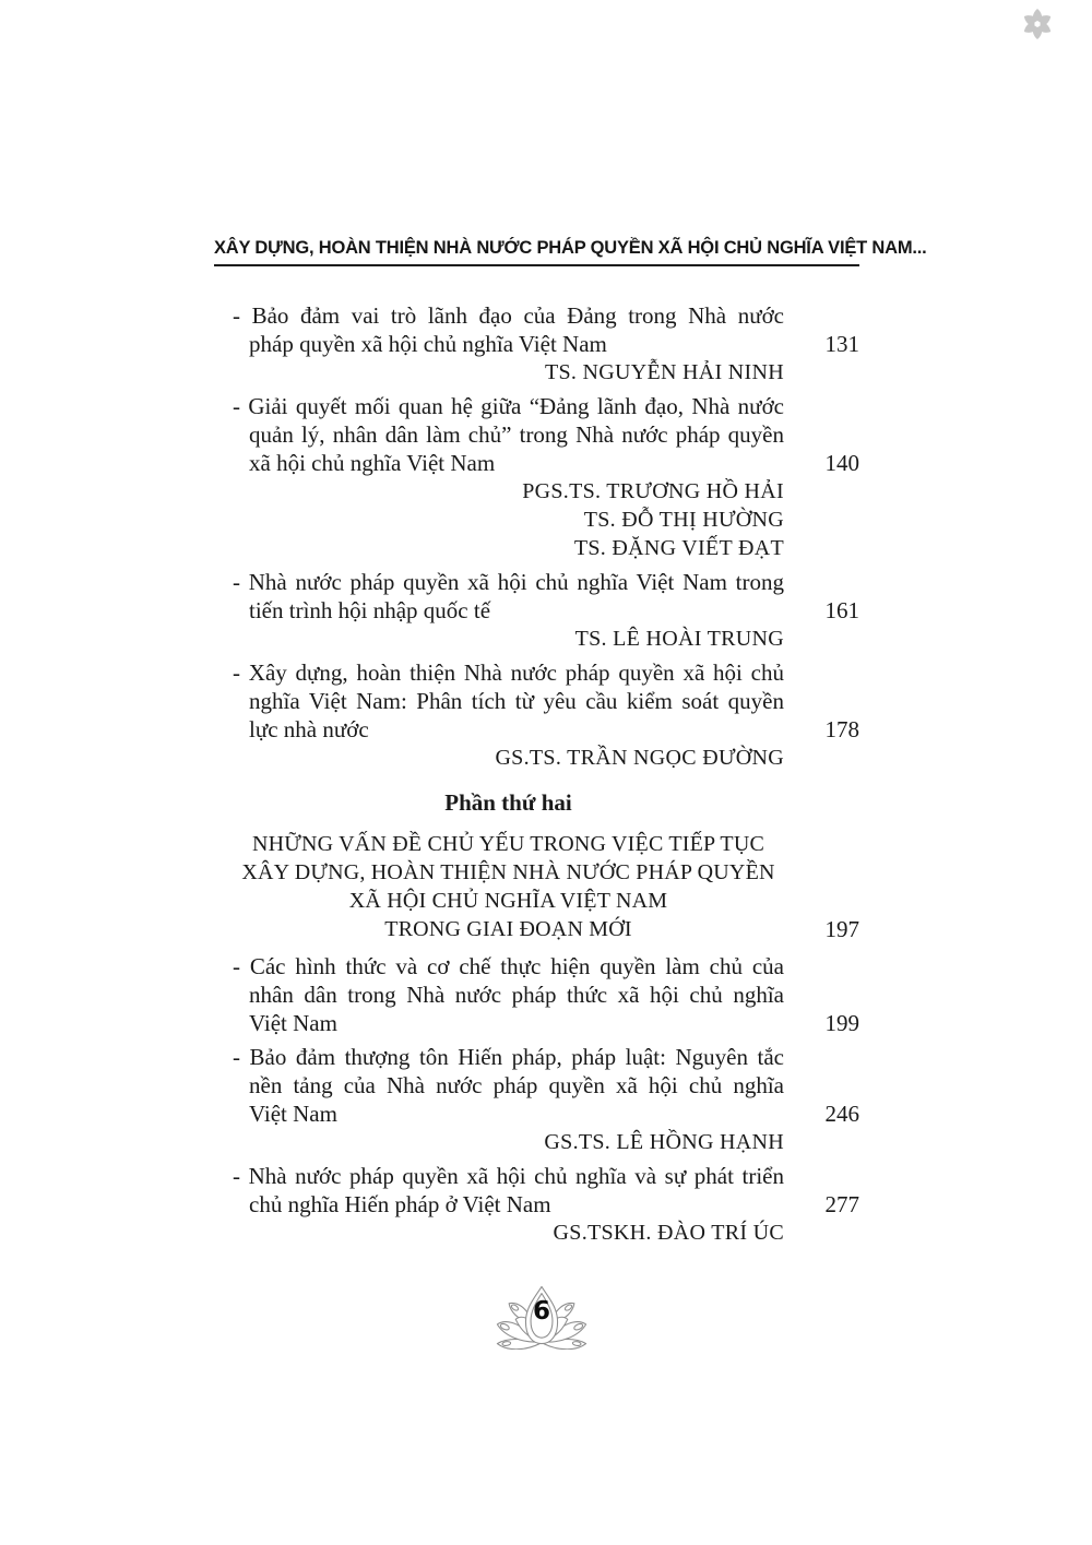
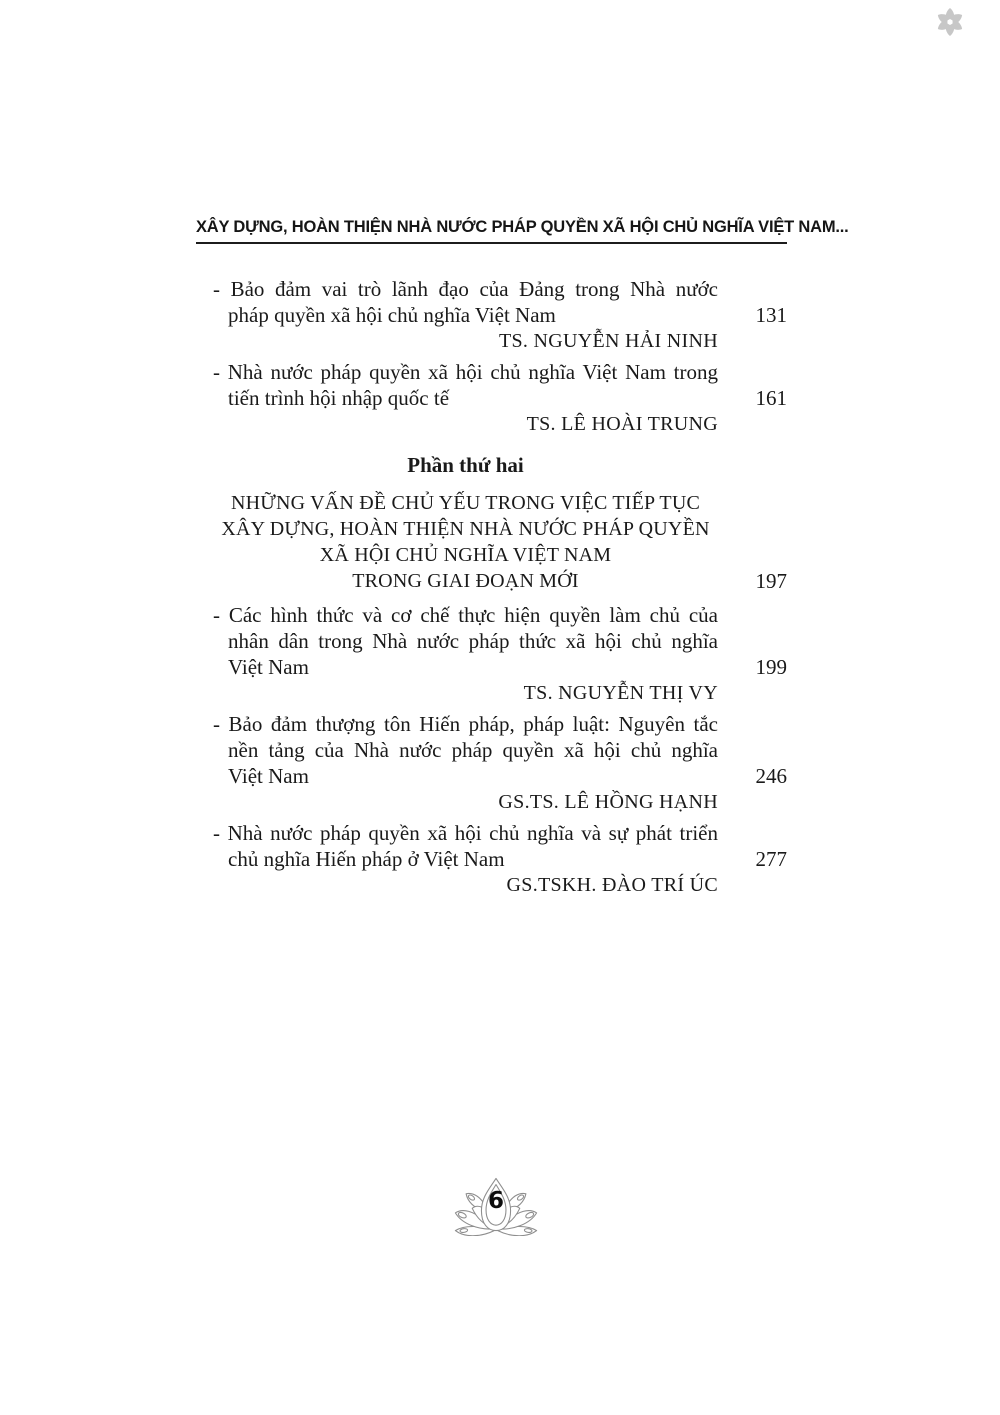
  XÂY DỰNG, HOÀN THIỆN NHÀ NƯỚC PHÁP QUYỀN XÃ HỘI CHỦ NGHĨA VIỆT NAM...
  - Bảo đảm vai trò lãnh đạo của Đảng trong Nhà nước
  pháp quyền xã hội chủ nghĩa Việt Nam
  131
  TS. NGUYỄN HẢI NINH
- - Giải quyết mối quan hệ giữa “Đảng lãnh đạo, Nhà nước
- quản lý, nhân dân làm chủ” trong Nhà nước pháp quyền
- xã hội chủ nghĩa Việt Nam
- 140
- PGS.TS. TRƯƠNG HỒ HẢI
- TS. ĐỖ THỊ HƯỜNG
- TS. ĐẶNG VIẾT ĐẠT
  - Nhà nước pháp quyền xã hội chủ nghĩa Việt Nam trong
  tiến trình hội nhập quốc tế
  161
  TS. LÊ HOÀI TRUNG
- - Xây dựng, hoàn thiện Nhà nước pháp quyền xã hội chủ
- nghĩa Việt Nam: Phân tích từ yêu cầu kiểm soát quyền
- lực nhà nước
- 178
- GS.TS. TRẦN NGỌC ĐƯỜNG
  Phần thứ hai
  NHỮNG VẤN ĐỀ CHỦ YẾU TRONG VIỆC TIẾP TỤC
  XÂY DỰNG, HOÀN THIỆN NHÀ NƯỚC PHÁP QUYỀN
  XÃ HỘI CHỦ NGHĨA VIỆT NAM
  TRONG GIAI ĐOẠN MỚI
  197
  - Các hình thức và cơ chế thực hiện quyền làm chủ của
  nhân dân trong Nhà nước pháp thức xã hội chủ nghĩa
  Việt Nam
  199
+ TS. NGUYỄN THỊ VY
  - Bảo đảm thượng tôn Hiến pháp, pháp luật: Nguyên tắc
  nền tảng của Nhà nước pháp quyền xã hội chủ nghĩa
  Việt Nam
  246
  GS.TS. LÊ HỒNG HẠNH
  - Nhà nước pháp quyền xã hội chủ nghĩa và sự phát triển
  chủ nghĩa Hiến pháp ở Việt Nam
  277
  GS.TSKH. ĐÀO TRÍ ÚC
  6
